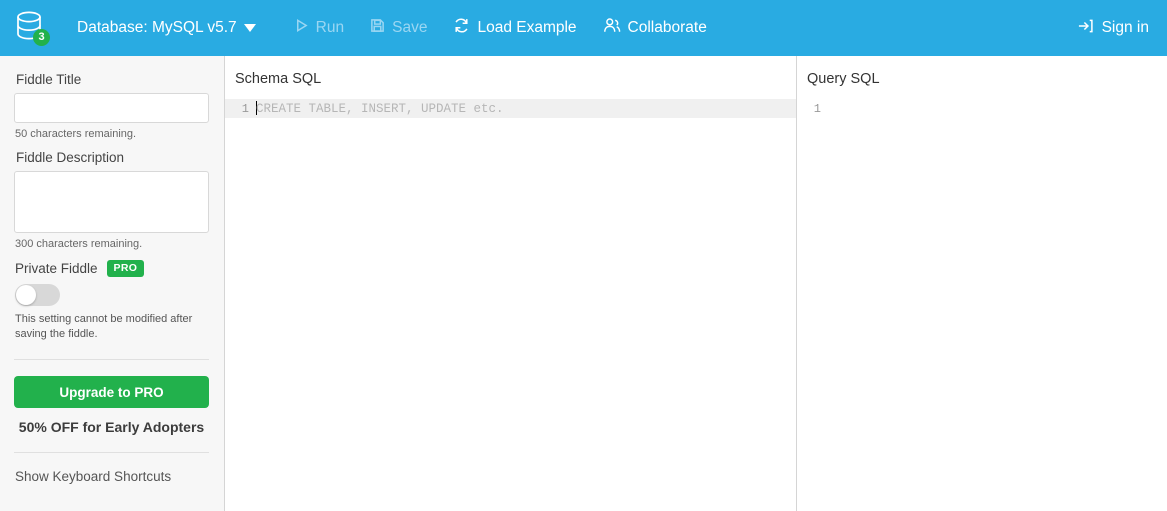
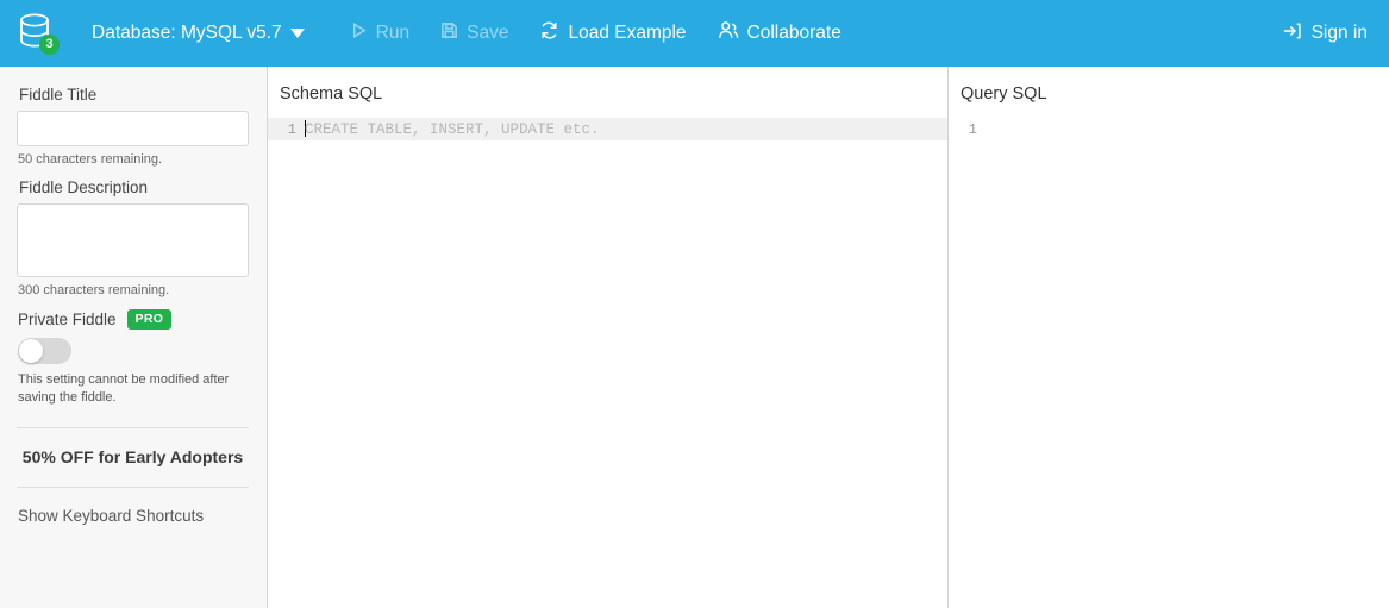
  3
  Database: MySQL v5.7
  Run
  Save
  Load Example
  Collaborate
  Sign in
  Fiddle Title
  50 characters remaining.
  Fiddle Description
  300 characters remaining.
  Private Fiddle
  PRO
  This setting cannot be modified after saving the fiddle.
- Upgrade to PRO
  50% OFF for Early Adopters
  Show Keyboard Shortcuts
  Schema SQL
  1
  CREATE TABLE, INSERT, UPDATE etc.
  Query SQL
  1
